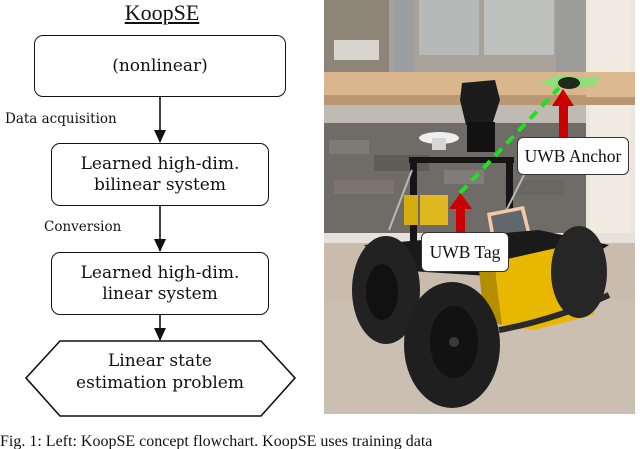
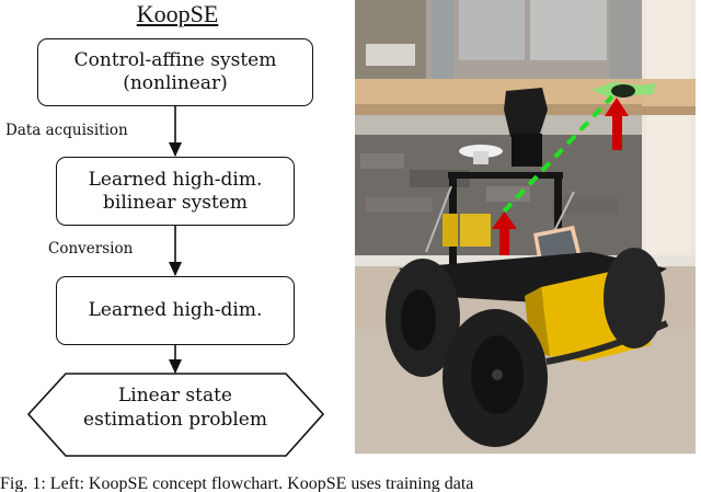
  KoopSE
+ Control-affine system
  (nonlinear)
  Data acquisition
  Learned high-dim.
  bilinear system
  Conversion
  Learned high-dim.
- linear system
  Linear state
  estimation problem
- UWB Anchor
- UWB Tag
  Fig. 1: Left: KoopSE concept flowchart. KoopSE uses training data
